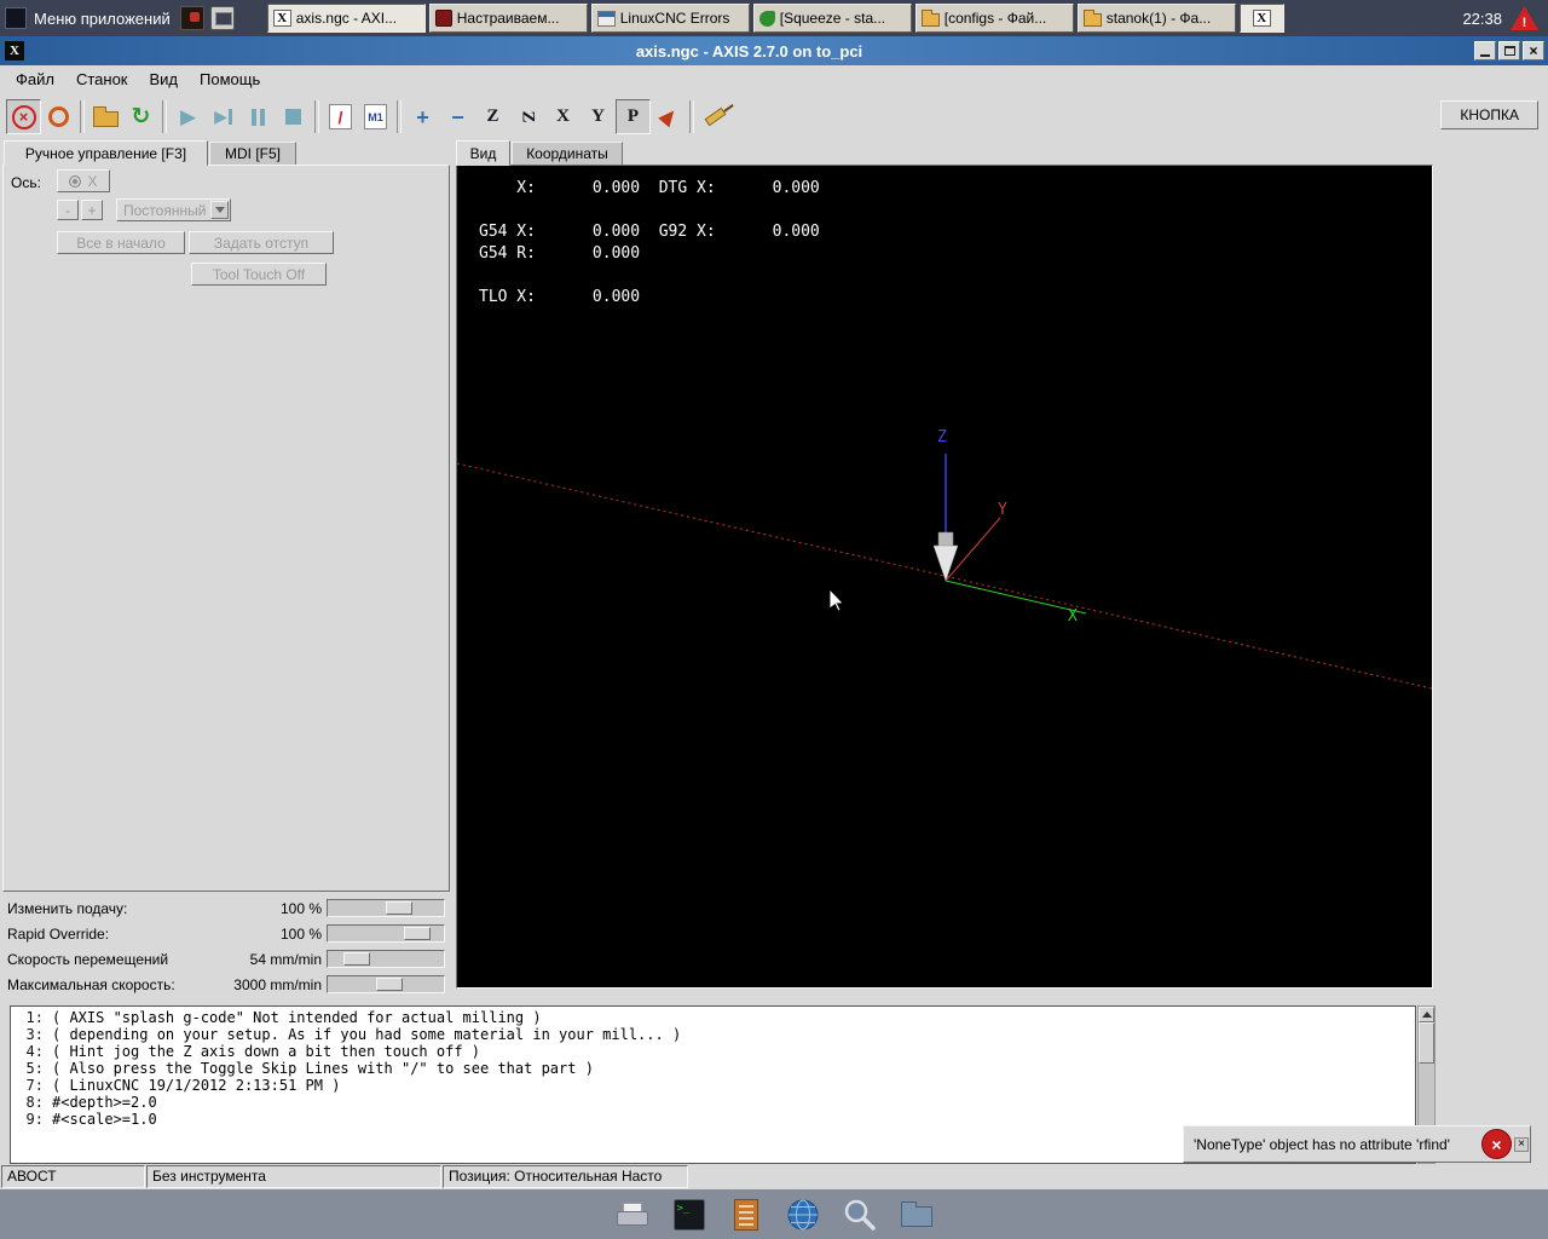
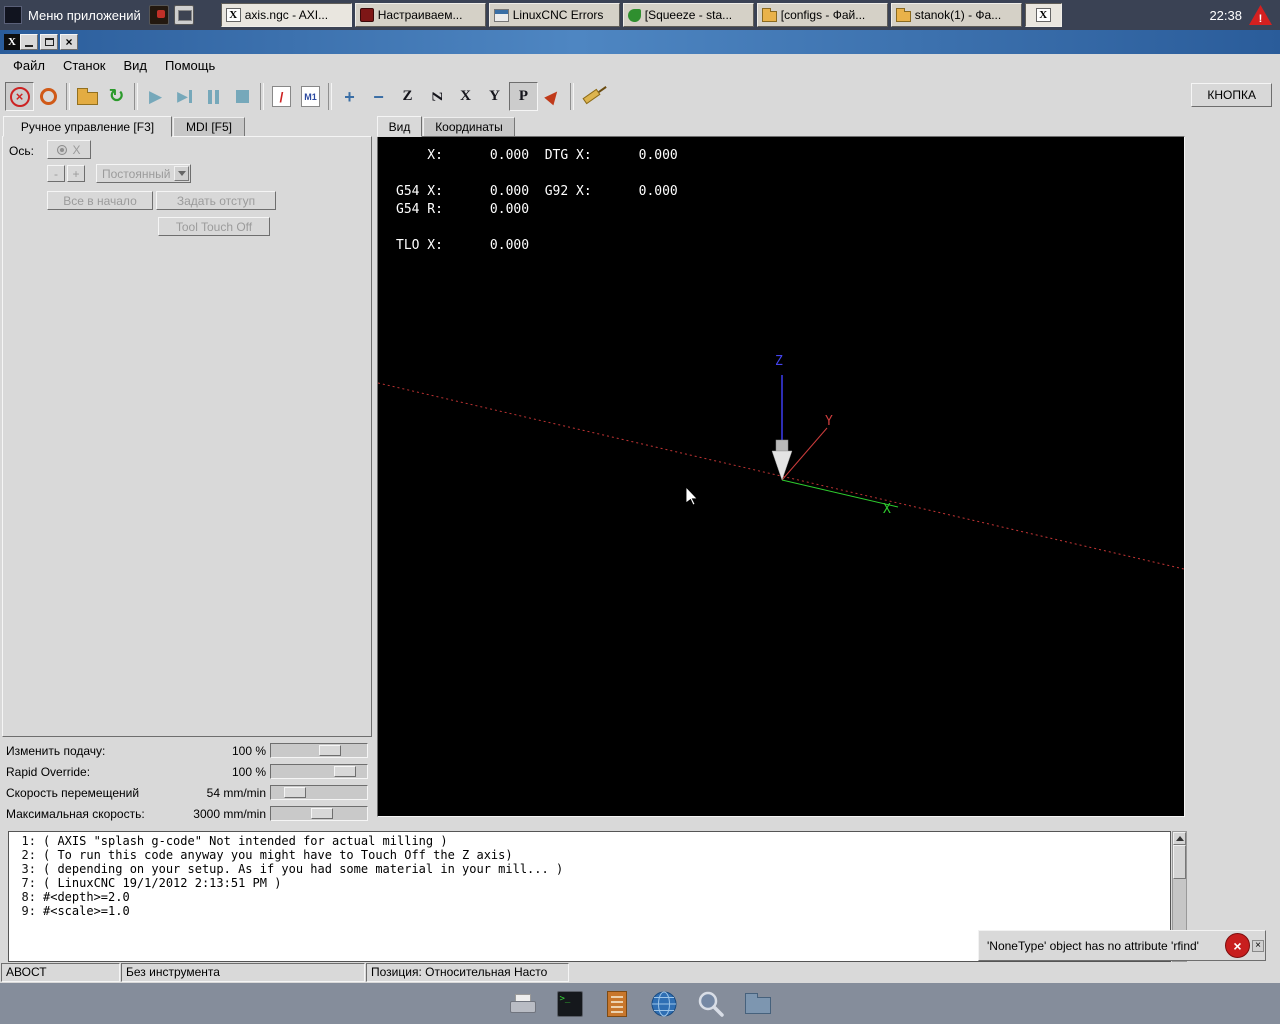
  Меню приложений
  X
  axis.ngc - AXI...
  Настраиваем...
  LinuxCNC Errors
  [Squeeze - sta...
  [configs - Фай...
  stanok(1) - Фа...
  X
  22:38
  !
  X
- axis.ngc - AXIS 2.7.0 on to_pci
  ×
  Файл
  Станок
  Вид
  Помощь
  ×
  ↻
  ▶
  ▶
  /
  M1
  +
  −
  Z
  X
  Y
  P
  КНОПКА
  Ручное управление [F3]
  MDI [F5]
  Ось:
  X
  -
  +
  Постоянный
  Все в начало
  Задать отступ
  Tool Touch Off
  Изменить подачу:
  100 %
  Rapid Override:
  100 %
  Скорость перемещений
  54 mm/min
  Максимальная скорость:
  3000 mm/min
  Вид
  Координаты
  X: 0.000 DTG X: 0.000
  G54 X: 0.000 G92 X: 0.000
  G54 R: 0.000
  TLO X: 0.000
  Z
  Y
  X
  1: ( AXIS "splash g-code" Not intended for actual milling )
+ 2: ( To run this code anyway you might have to Touch Off the Z axis)
  3: ( depending on your setup. As if you had some material in your mill... )
- 4: ( Hint jog the Z axis down a bit then touch off )
- 5: ( Also press the Toggle Skip Lines with "/" to see that part )
  7: ( LinuxCNC 19/1/2012 2:13:51 PM )
  8: #<depth>=2.0
  9: #<scale>=1.0
  АВОСТ
  Без инструмента
  Позиция: Относительная Насто
  'NoneType' object has no attribute 'rfind'
  ×
  ×
  >_
